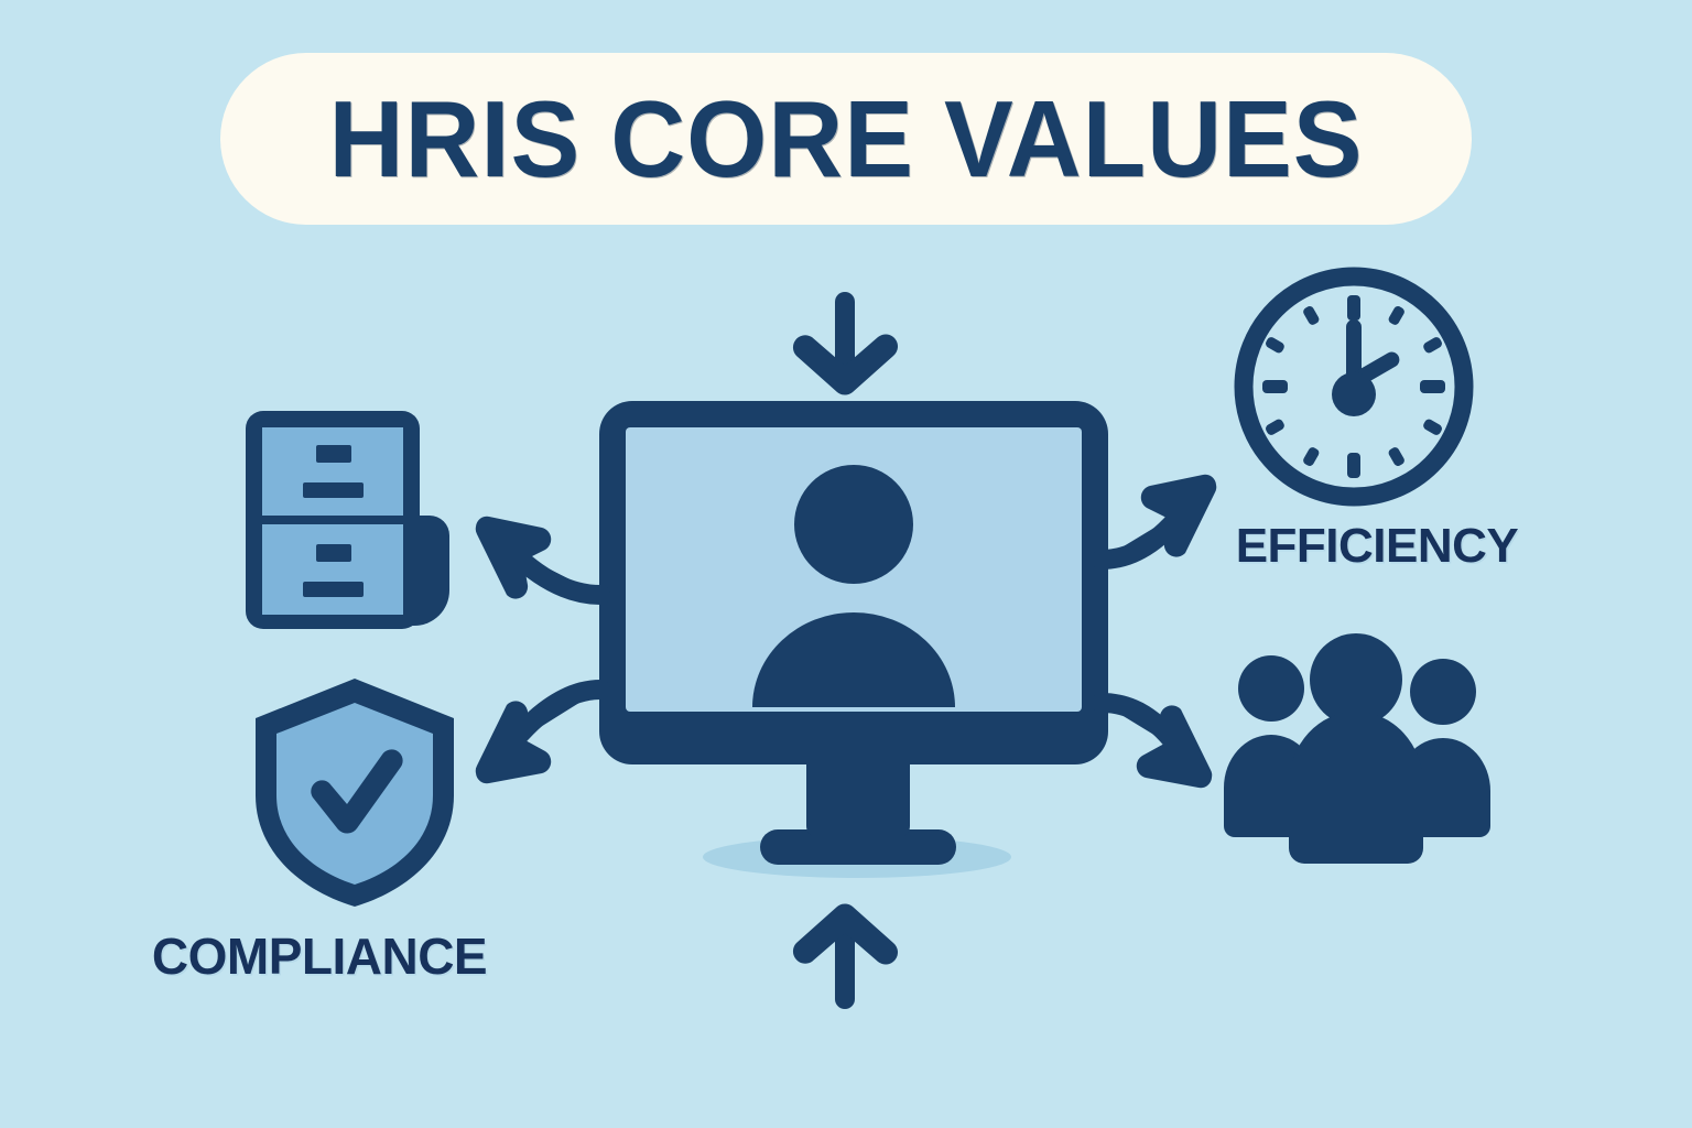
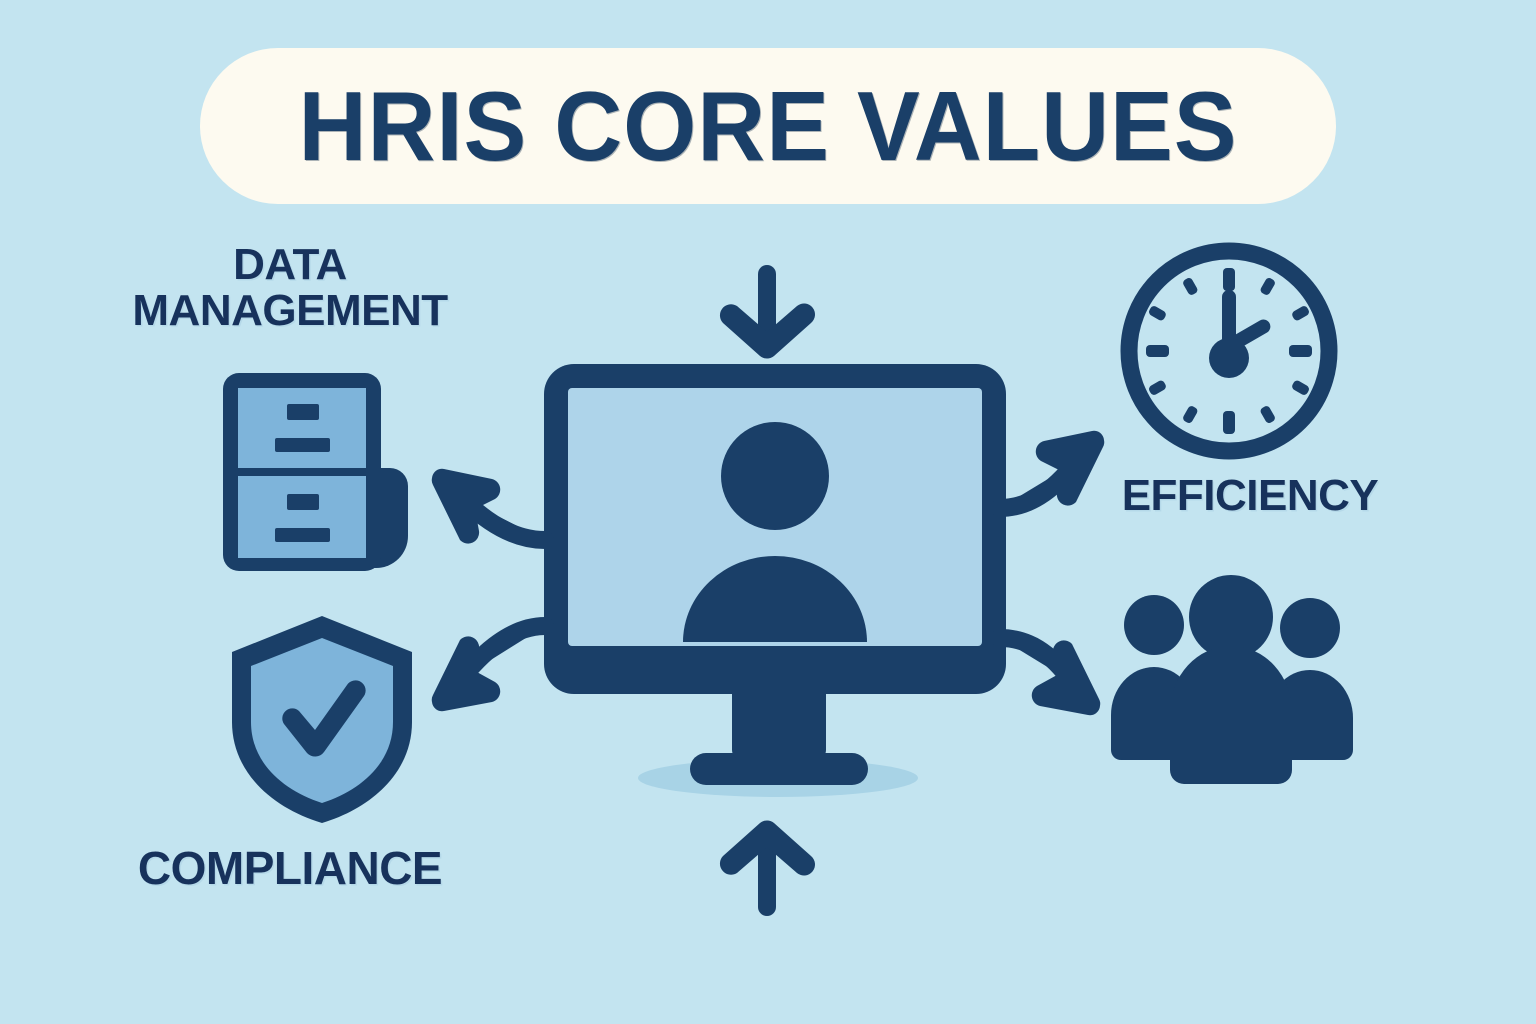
  HRIS CORE VALUES
+ DATA
+ MANAGEMENT
  COMPLIANCE
  EFFICIENCY
